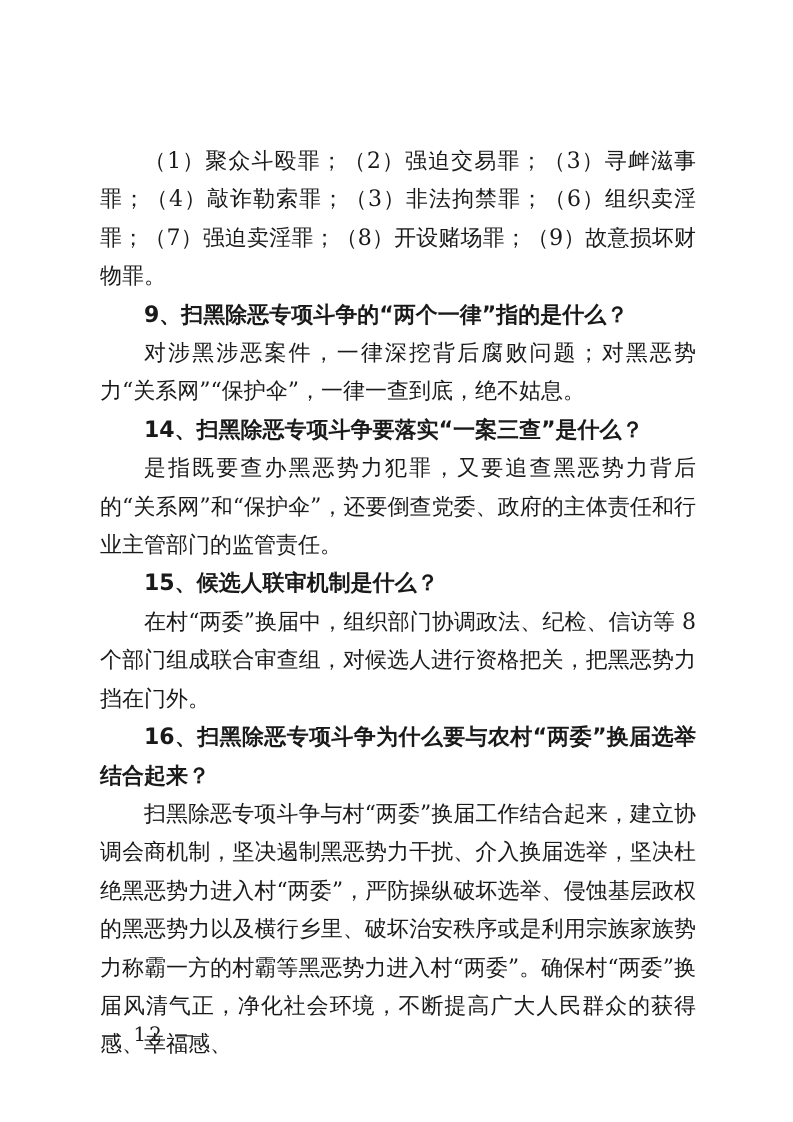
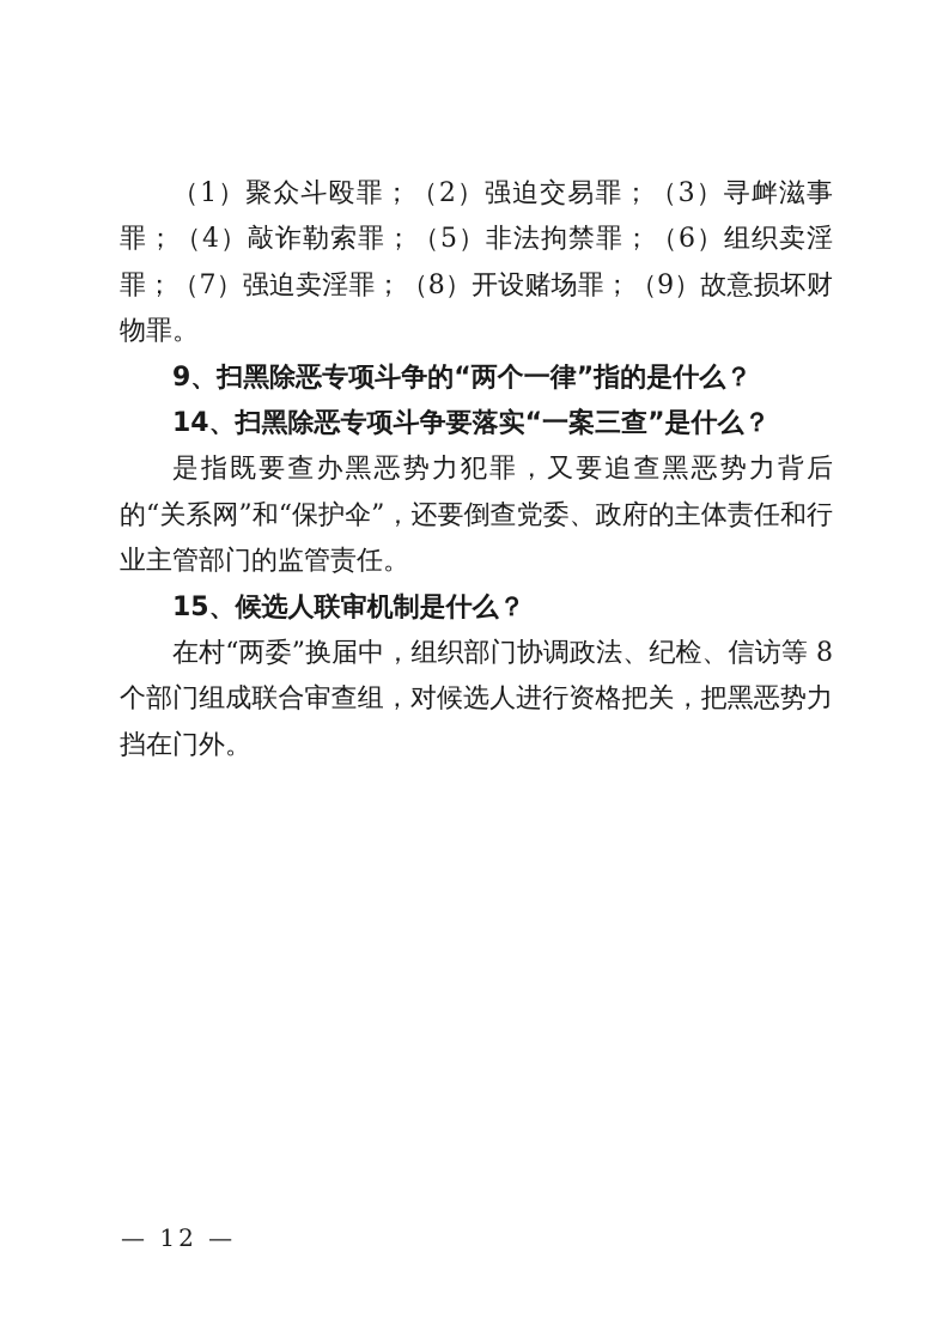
- （1）聚众斗殴罪；（2）强迫交易罪；（3）寻衅滋事罪；（4）敲诈勒索罪；（3）非法拘禁罪；（6）组织卖淫罪；（7）强迫卖淫罪；（8）开设赌场罪；（9）故意损坏财物罪。
+ （1）聚众斗殴罪；（2）强迫交易罪；（3）寻衅滋事罪；（4）敲诈勒索罪；（5）非法拘禁罪；（6）组织卖淫罪；（7）强迫卖淫罪；（8）开设赌场罪；（9）故意损坏财物罪。
  9、扫黑除恶专项斗争的“两个一律”指的是什么？
- 对涉黑涉恶案件，一律深挖背后腐败问题；对黑恶势力“关系网”“保护伞”，一律一查到底，绝不姑息。
  14、扫黑除恶专项斗争要落实“一案三查”是什么？
  是指既要查办黑恶势力犯罪，又要追查黑恶势力背后的“关系网”和“保护伞”，还要倒查党委、政府的主体责任和行业主管部门的监管责任。
  15、候选人联审机制是什么？
  在村“两委”换届中，组织部门协调政法、纪检、信访等 8 个部门组成联合审查组，对候选人进行资格把关，把黑恶势力挡在门外。
- 16、扫黑除恶专项斗争为什么要与农村“两委”换届选举结合起来？
- 扫黑除恶专项斗争与村“两委”换届工作结合起来，建立协调会商机制，坚决遏制黑恶势力干扰、介入换届选举，坚决杜绝黑恶势力进入村“两委”，严防操纵破坏选举、侵蚀基层政权的黑恶势力以及横行乡里、破坏治安秩序或是利用宗族家族势力称霸一方的村霸等黑恶势力进入村“两委”。确保村“两委”换届风清气正，净化社会环境，不断提高广大人民群众的获得感、幸福感、
  — 12 —
